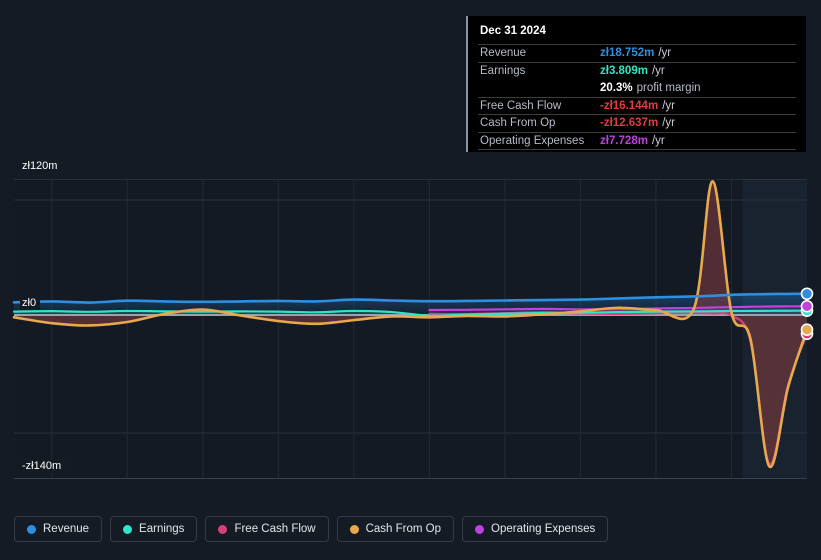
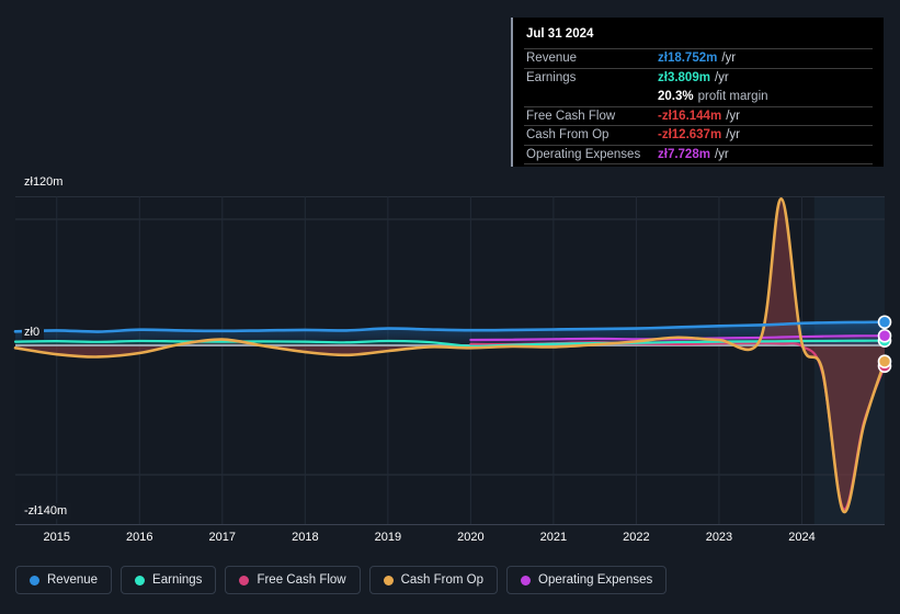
  zł120m
  zł0
  -zł140m
+ 2015
+ 2016
+ 2017
+ 2018
+ 2019
+ 2020
+ 2021
+ 2022
+ 2023
+ 2024
- Dec 31 2024
+ Jul 31 2024
  Revenue
  zł18.752m
  /yr
  Earnings
  zł3.809m
  /yr
  20.3%
  profit margin
  Free Cash Flow
  -zł16.144m
  /yr
  Cash From Op
  -zł12.637m
  /yr
  Operating Expenses
  zł7.728m
  /yr
  Revenue
  Earnings
  Free Cash Flow
  Cash From Op
  Operating Expenses
